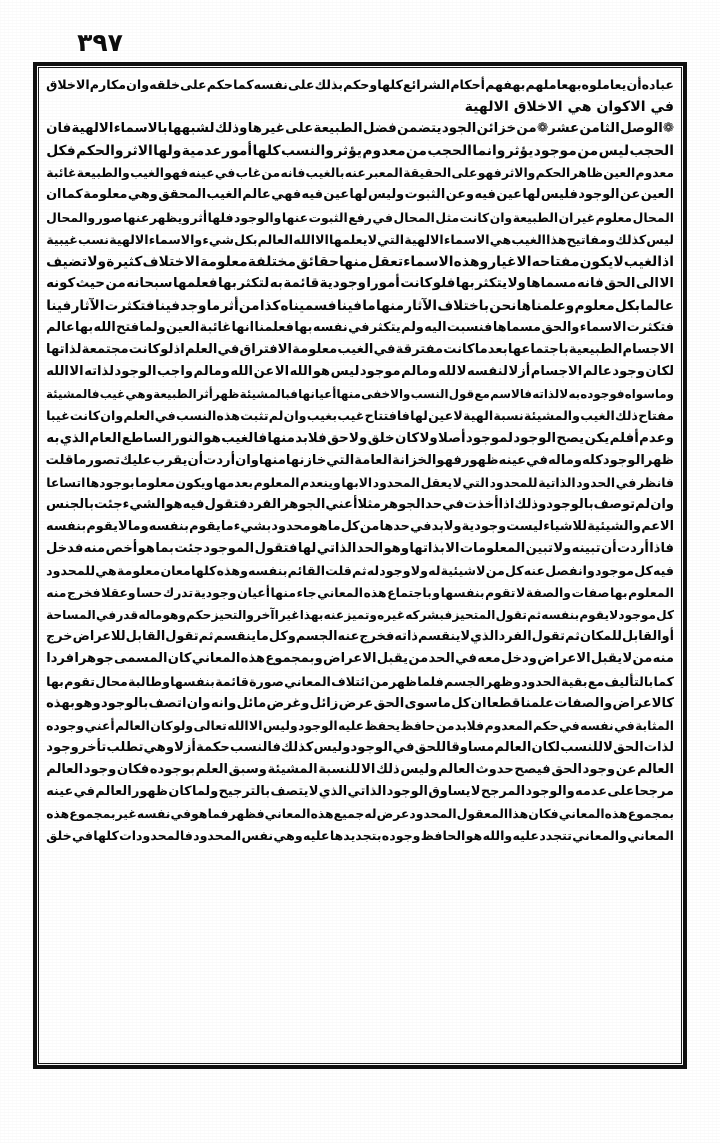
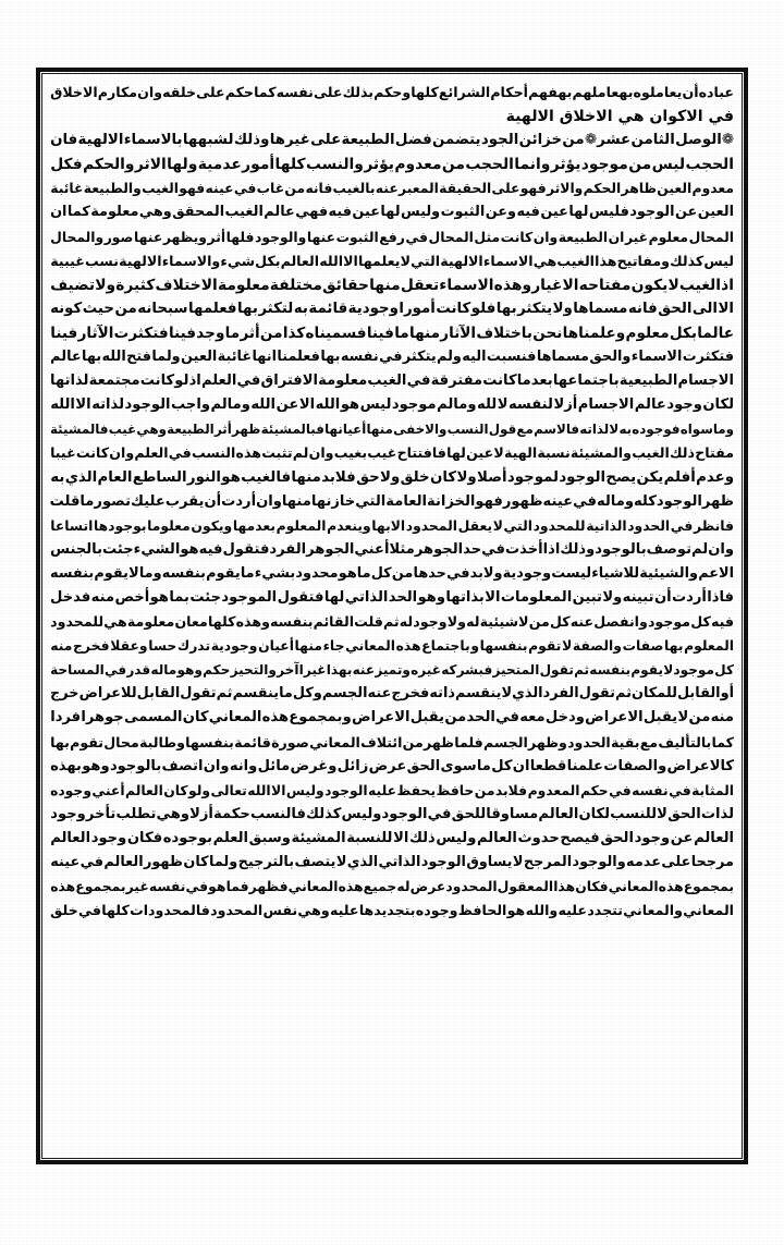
- ٣٩٧
  عباده
  أن
  يعاملوه
  بهعاملهم
  بهفهم
  أحكام
  الشرائع
  كلها
  وحكم
  بذلك
  على
  نفسه
  كما
  حكم
  على
  خلقه
  وان
  مكارم
  الاخلاق
  في الاكوان هي الاخلاق الالهية
  ❁الوصل
  الثامن
  عشر❁
  من
  خزائن
  الجود
  يتضمن
  فضل
  الطبيعة
  على
  غيرها
  وذلك
  لشبهها
  بالاسماء
  الالهية
  فان
  الحجب
  ليس
  من
  موجود
  يؤثر
  وانما
  الحجب
  من
  معدوم
  يؤثر
  والنسب
  كلها
  أمور
  عدمية
  ولها
  الاثر
  والحكم
  فكل
  معدوم
  العين
  ظاهر
  الحكم
  والاثر
  فهو
  على
  الحقيقة
  المعبر
  عنه
  بالغيب
  فانه
  من
  غاب
  في
  عينه
  فهو
  الغيب
  والطبيعة
  غائبة
  العين
  عن
  الوجود
  فليس
  لها
  عين
  فيه
  وعن
  الثبوت
  وليس
  لها
  عين
  فيه
  فهي
  عالم
  الغيب
  المحقق
  وهي
  معلومة
  كما
  ان
  المحال
  معلوم
  غير
  ان
  الطبيعة
  وان
  كانت
  مثل
  المحال
  في
  رفع
  الثبوت
  عنها
  والوجود
  فلها
  أثر
  ويظهر
  عنها
  صور
  والمحال
  ليس
  كذلك
  ومفاتيح
  هذا
  الغيب
  هي
  الاسماء
  الالهية
  التي
  لا
  يعلمها
  الا
  الله
  العالم
  بكل
  شيء
  والاسماء
  الالهية
  نسب
  غيبية
  اذ
  الغيب
  لا
  يكون
  مفتاحه
  الاغيار
  وهذه
  الاسماء
  تعقل
  منها
  حقائق
  مختلفة
  معلومة
  الاختلاف
  كثيرة
  ولا
  تضيف
  الا
  الى
  الحق
  فانه
  مسماها
  ولا
  يتكثر
  بها
  فلو
  كانت
  أمورا
  وجودية
  قائمة
  به
  لتكثر
  بها
  فعلمها
  سبحانه
  من
  حيث
  كونه
  عالما
  بكل
  معلوم
  وعلمناها
  نحن
  باختلاف
  الآثار
  منها
  ما
  فينا
  فسميناه
  كذا
  من
  أثر
  ما
  وجد
  فينا
  فتكثرت
  الآثار
  فينا
  فتكثرت
  الاسماء
  والحق
  مسماها
  فنسبت
  اليه
  ولم
  يتكثر
  في
  نفسه
  بها
  فعلمنا
  انها
  غائبة
  العين
  ولما
  فتح
  الله
  بها
  عالم
  الاجسام
  الطبيعية
  باجتماعها
  بعدما
  كانت
  مفترقة
  في
  الغيب
  معلومة
  الافتراق
  في
  العلم
  اذ
  لو
  كانت
  مجتمعة
  لذاتها
  لكان
  وجود
  عالم
  الاجسام
  أزلا
  لنفسه
  لا
  لله
  ومالم
  موجود
  ليس
  هو
  الله
  الا
  عن
  الله
  ومالم
  واجب
  الوجود
  لذاته
  الا
  الله
  وماسواه
  فوجوده
  به
  لا
  لذاته
  فالاسم
  مع
  قول
  النسب
  والاخفى
  منها
  أعيانها
  فبالمشيئة
  ظهر
  أثر
  الطبيعة
  وهي
  غيب
  فالمشيئة
  مفتاح
  ذلك
  الغيب
  والمشيئة
  نسبة
  الهية
  لا
  عين
  لها
  فافتتاح
  غيب
  بغيب
  وان
  لم
  تثبت
  هذه
  النسب
  في
  العلم
  وان
  كانت
  غيبا
  وعدم
  أفلم
  يكن
  يصح
  الوجود
  لموجود
  أصلا
  ولا
  كان
  خلق
  ولا
  حق
  فلابد
  منها
  فالغيب
  هو
  النور
  الساطع
  العام
  الذي
  به
  ظهر
  الوجود
  كله
  وماله
  في
  عينه
  ظهور
  فهو
  الخزانة
  العامة
  التي
  خازنها
  منها
  وان
  أردت
  أن
  يقرب
  عليك
  تصور
  ما
  قلت
  فانظر
  في
  الحدود
  الذاتية
  للمحدود
  التي
  لا
  يعقل
  المحدود
  الابها
  وينعدم
  المعلوم
  بعدمها
  ويكون
  معلوما
  بوجودها
  اتساعا
  وان
  لم
  توصف
  بالوجود
  وذلك
  اذا
  أخذت
  في
  حد
  الجوهر
  مثلا
  أعني
  الجوهر
  الفرد
  فتقول
  فيه
  هو
  الشيء
  جئت
  بالجنس
  الاعم
  والشيئية
  للاشياء
  ليست
  وجودية
  ولابد
  في
  حدها
  من
  كل
  ماهو
  محدود
  بشيء
  ما
  يقوم
  بنفسه
  وما
  لا
  يقوم
  بنفسه
  فاذا
  أردت
  أن
  تبينه
  ولا
  تبين
  المعلومات
  الا
  بذاتها
  وهو
  الحد
  الذاتي
  لها
  فتقول
  الموجود
  جئت
  بما
  هو
  أخص
  منه
  فدخل
  فيه
  كل
  موجود
  وانفصل
  عنه
  كل
  من
  لا
  شيئية
  له
  ولا
  وجود
  له
  ثم
  قلت
  القائم
  بنفسه
  وهذه
  كلها
  معان
  معلومة
  هي
  للمحدود
  المعلوم
  بها
  صفات
  والصفة
  لا
  تقوم
  بنفسها
  و
  باجتماع
  هذه
  المعاني
  جاء
  منها
  أعيان
  وجودية
  تدرك
  حسا
  وعقلا
  فخرج
  منه
  كل
  موجود
  لا
  يقوم
  بنفسه
  ثم
  تقول
  المتحيز
  فبشركه
  غيره
  وتميز
  عنه
  بهذا
  غيرا
  آخر
  والتحيز
  حكم
  وهو
  ماله
  قدر
  في
  المساحة
  أو
  القابل
  للمكان
  ثم
  تقول
  الفرد
  الذي
  لا
  ينقسم
  ذاته
  فخرج
  عنه
  الجسم
  وكل
  ما
  ينقسم
  ثم
  تقول
  القابل
  للاعراض
  خرج
  منه
  من
  لا
  يقبل
  الاعراض
  ودخل
  معه
  في
  الحد
  من
  يقبل
  الاعراض
  و
  بمجموع
  هذه
  المعاني
  كان
  المسمى
  جوهرا
  فردا
  كما
  بالتأليف
  مع
  بقية
  الحدود
  وظهر
  الجسم
  فلما
  ظهر
  من
  ائتلاف
  المعاني
  صورة
  قائمة
  بنفسها
  وطالبة
  محال
  تقوم
  بها
  كالاعراض
  والصفات
  علمنا
  قطعا
  ان
  كل
  ما
  سوى
  الحق
  عرض
  زائل
  وغرض
  مائل
  وانه
  وان
  اتصف
  بالوجود
  وهو
  بهذه
  المثابة
  في
  نفسه
  في
  حكم
  المعدوم
  فلابد
  من
  حافظ
  يحفظ
  عليه
  الوجود
  وليس
  الا
  الله
  تعالى
  ولو
  كان
  العالم
  أعني
  وجوده
  لذات
  الحق
  لا
  للنسب
  لكان
  العالم
  مساوقا
  للحق
  في
  الوجود
  وليس
  كذلك
  فالنسب
  حكمة
  أزلا
  وهي
  تطلب
  تأخر
  وجود
  العالم
  عن
  وجود
  الحق
  فيصح
  حدوث
  العالم
  وليس
  ذلك
  الا
  للنسبة
  المشيئة
  وسبق
  العلم
  بوجوده
  فكان
  وجود
  العالم
  مرجحا
  على
  عدمه
  والوجود
  المرجح
  لا
  يساوق
  الوجود
  الذاتي
  الذي
  لا
  يتصف
  بالترجيح
  ولما
  كان
  ظهور
  العالم
  في
  عينه
  بمجموع
  هذه
  المعاني
  فكان
  هذا
  المعقول
  المحدود
  عرض
  له
  جميع
  هذه
  المعاني
  فظهر
  فما
  هو
  في
  نفسه
  غير
  بمجموع
  هذه
  المعاني
  والمعاني
  تتجدد
  عليه
  والله
  هو
  الحافظ
  وجوده
  بتجديدها
  عليه
  وهي
  نفس
  المحدود
  فالمحدودات
  كلها
  في
  خلق
